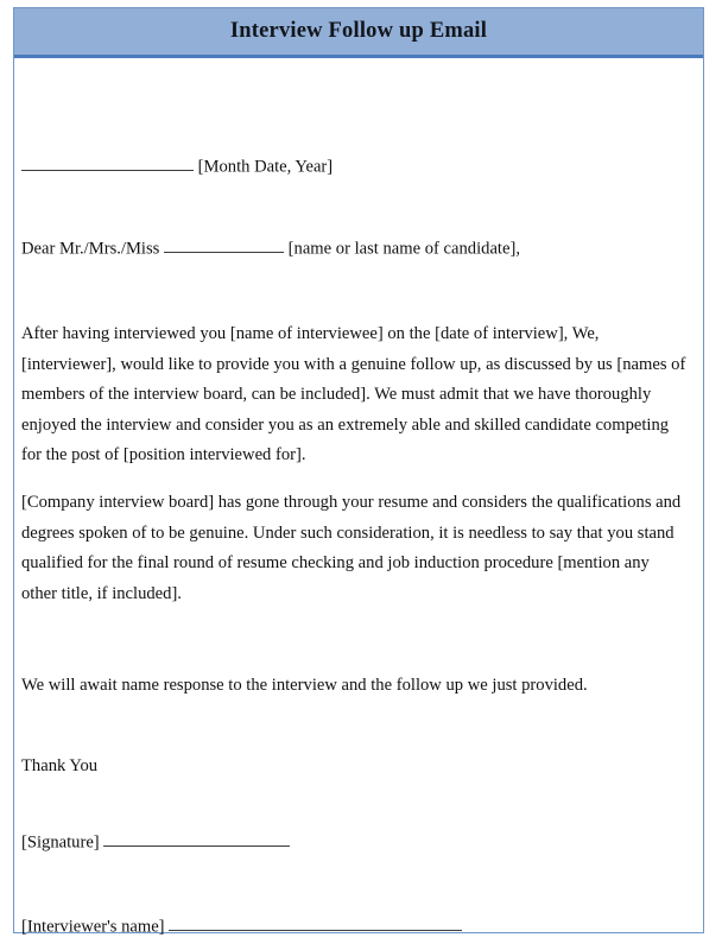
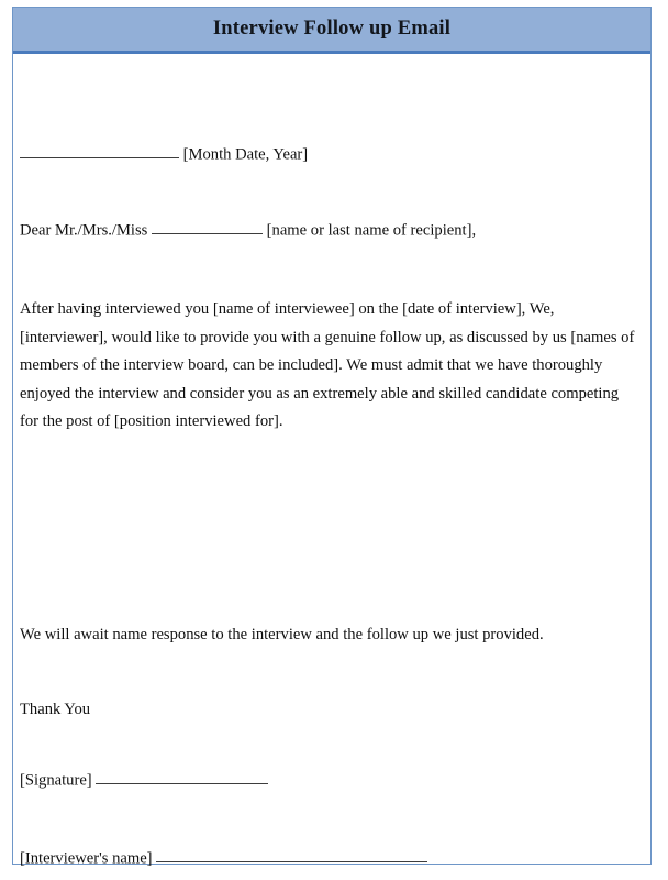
  Interview Follow up Email
  [Month Date, Year]
- Dear Mr./Mrs./Miss [name or last name of candidate],
+ Dear Mr./Mrs./Miss [name or last name of recipient],
  After having interviewed you [name of interviewee] on the [date of interview], We,[interviewer], would like to provide you with a genuine follow up, as discussed by us [names of members of the interview board, can be included]. We must admit that we have thoroughly enjoyed the interview and consider you as an extremely able and skilled candidate competing for the post of [position interviewed for].
- [Company interview board] has gone through your resume and considers the qualifications and degrees spoken of to be genuine. Under such consideration, it is needless to say that you stand qualified for the final round of resume checking and job induction procedure [mention any other title, if included].
  We will await name response to the interview and the follow up we just provided.
  Thank You
  [Signature]
  [Interviewer's name]
